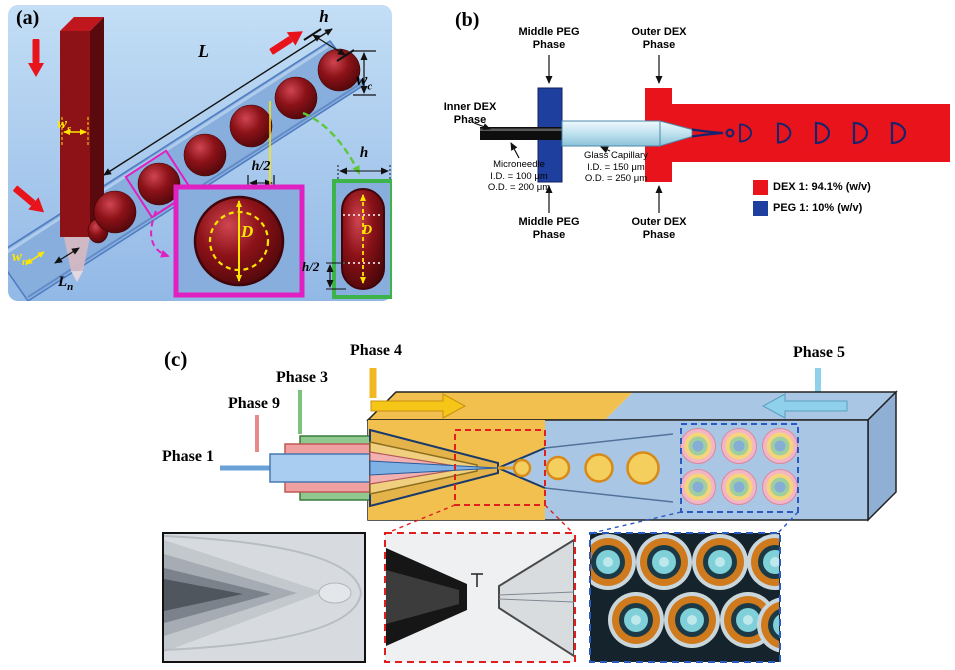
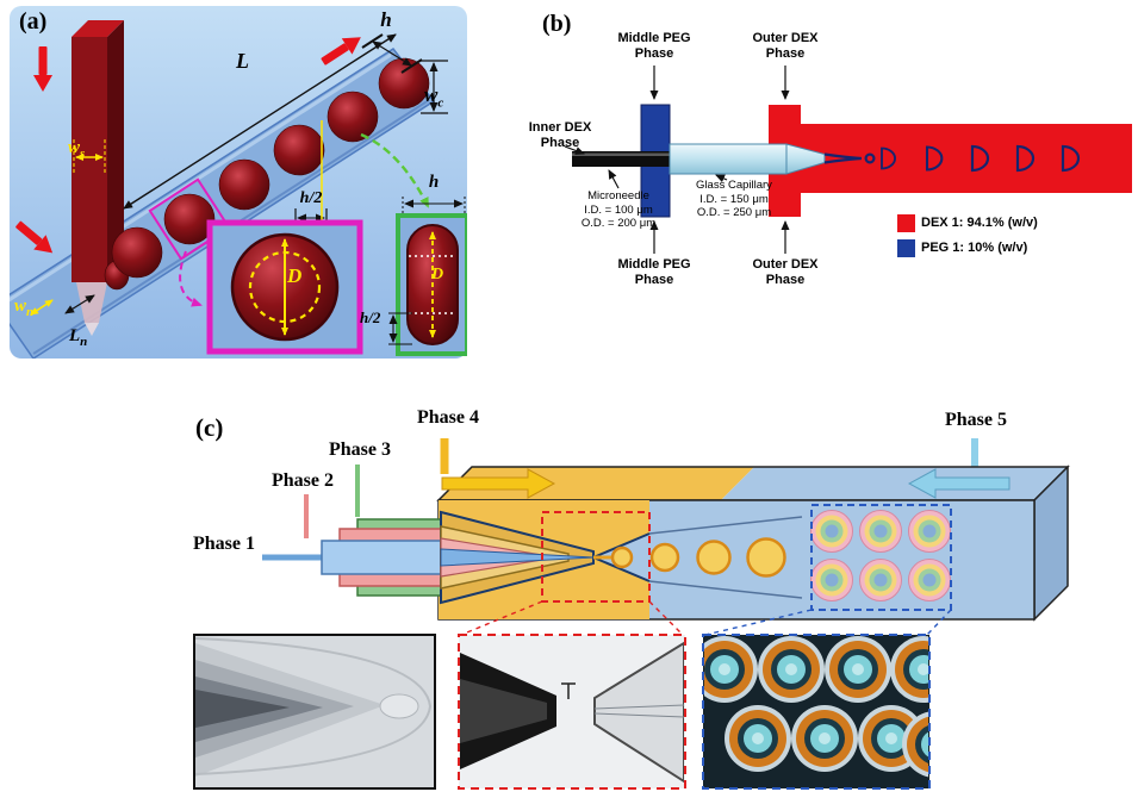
  (a)
  h
  wc
  L
  ws
  wn
  Ln
  h/2
  h
  h/2
  D
  D
  (b)
  Inner DEX
  Phase
  Middle PEG
  Phase
  Outer DEX
  Phase
  Microneedle
  I.D. = 100 μm
  O.D. = 200 μm
  Glass Capillary
  I.D. = 150 μm
  O.D. = 250 μm
  Middle PEG
  Phase
  Outer DEX
  Phase
  DEX 1: 94.1% (w/v)
  PEG 1: 10% (w/v)
  (c)
  Phase 1
- Phase 9
+ Phase 2
  Phase 3
  Phase 4
  Phase 5
